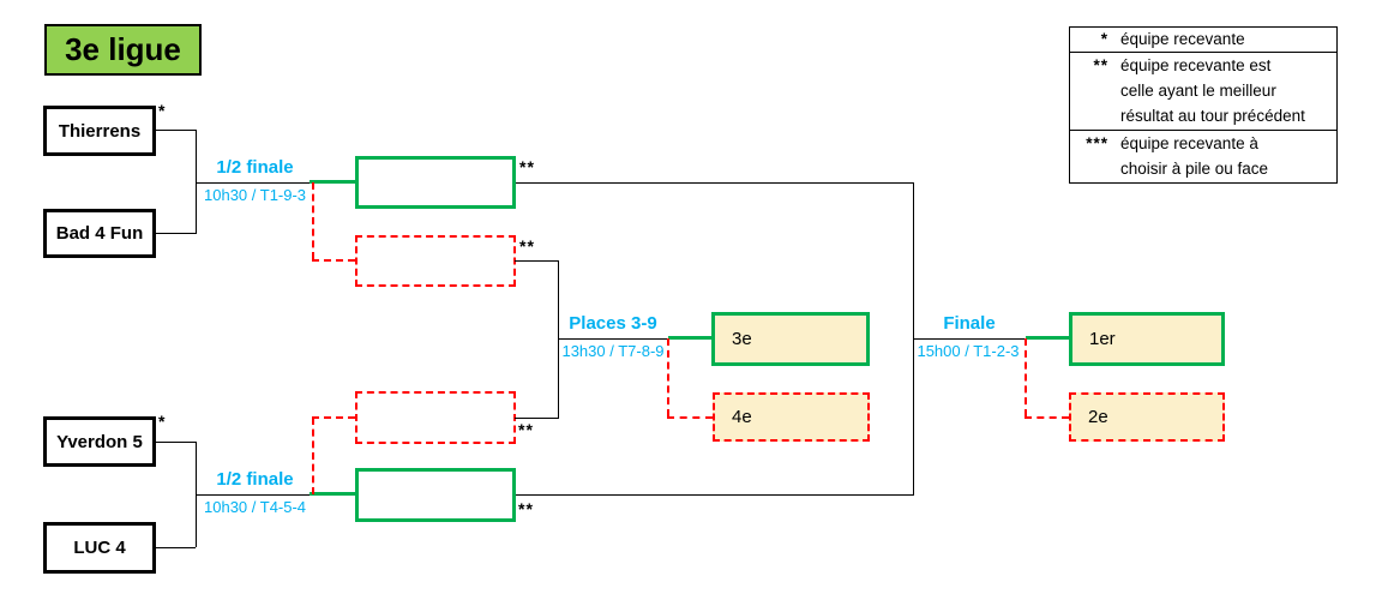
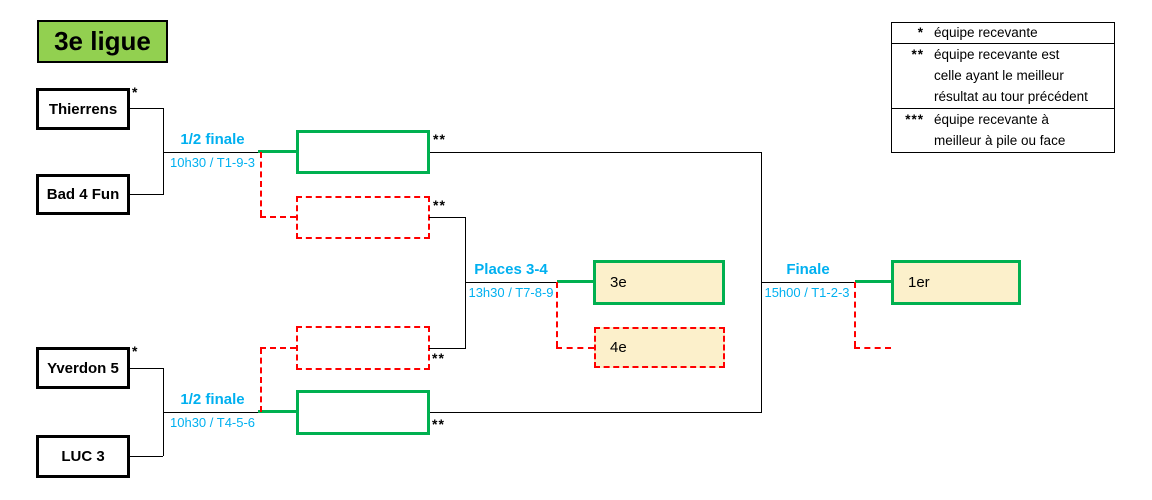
  3e ligue
  Thierrens
  *
  Bad 4 Fun
  Yverdon 5
  *
- LUC 4
+ LUC 3
  1/2 finale
  10h30 / T1-9-3
  **
  **
  1/2 finale
- 10h30 / T4-5-4
+ 10h30 / T4-5-6
  **
  **
- Places 3-9
+ Places 3-4
  13h30 / T7-8-9
  3e
  4e
  Finale
  15h00 / T1-2-3
  1er
- 2e
  *
  équipe recevante
  **
  équipe recevante est
  celle ayant le meilleur
  résultat au tour précédent
  ***
  équipe recevante à
- choisir à pile ou face
+ meilleur à pile ou face
